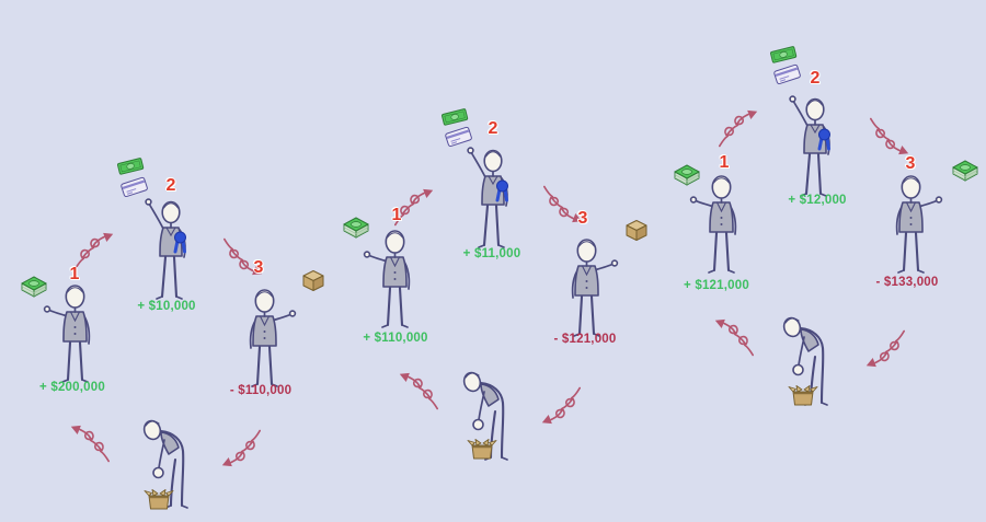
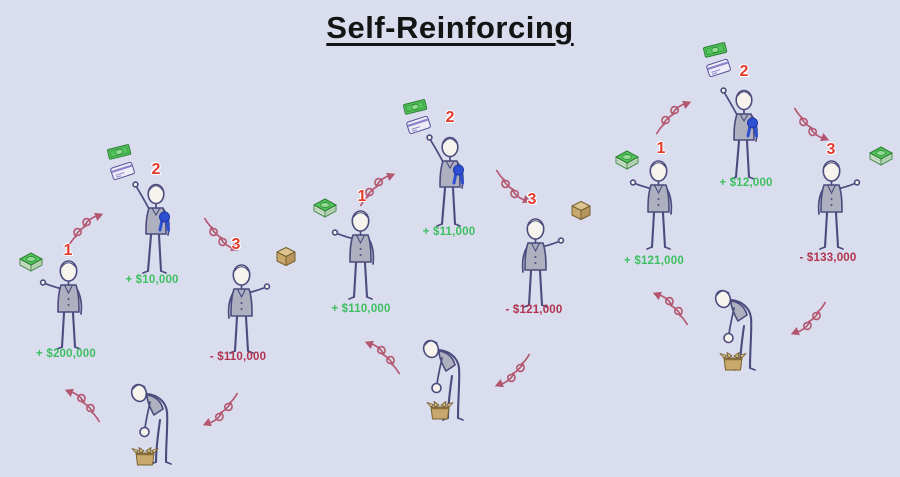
+ Self-Reinforcing
  1
  2
  3
  1
  2
  3
  1
  2
  3
  + $200,000
  + $10,000
  - $110,000
  + $110,000
  + $11,000
  - $121,000
  + $121,000
  + $12,000
  - $133,000
